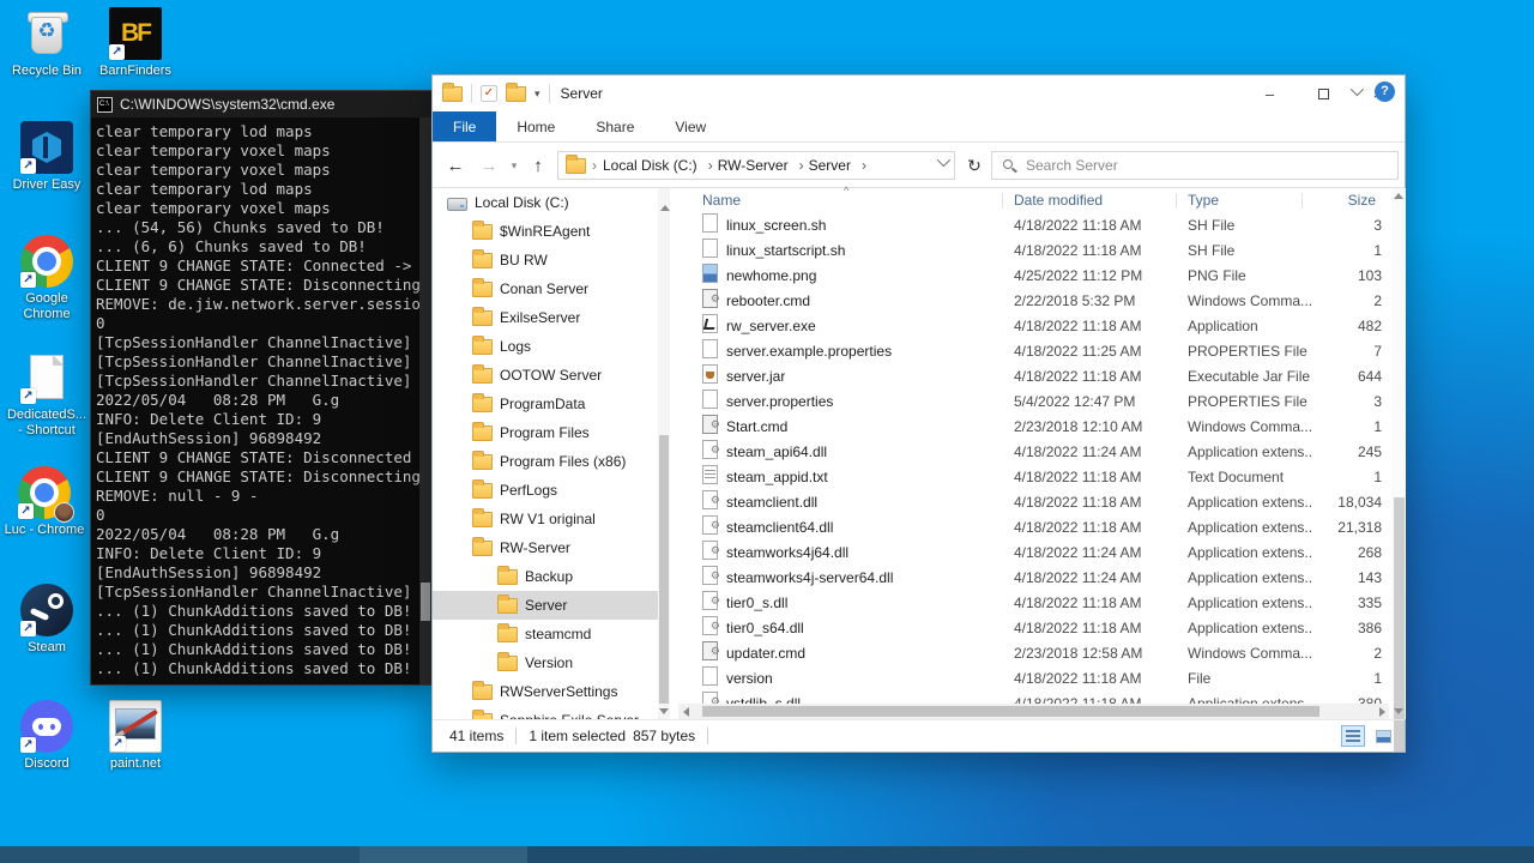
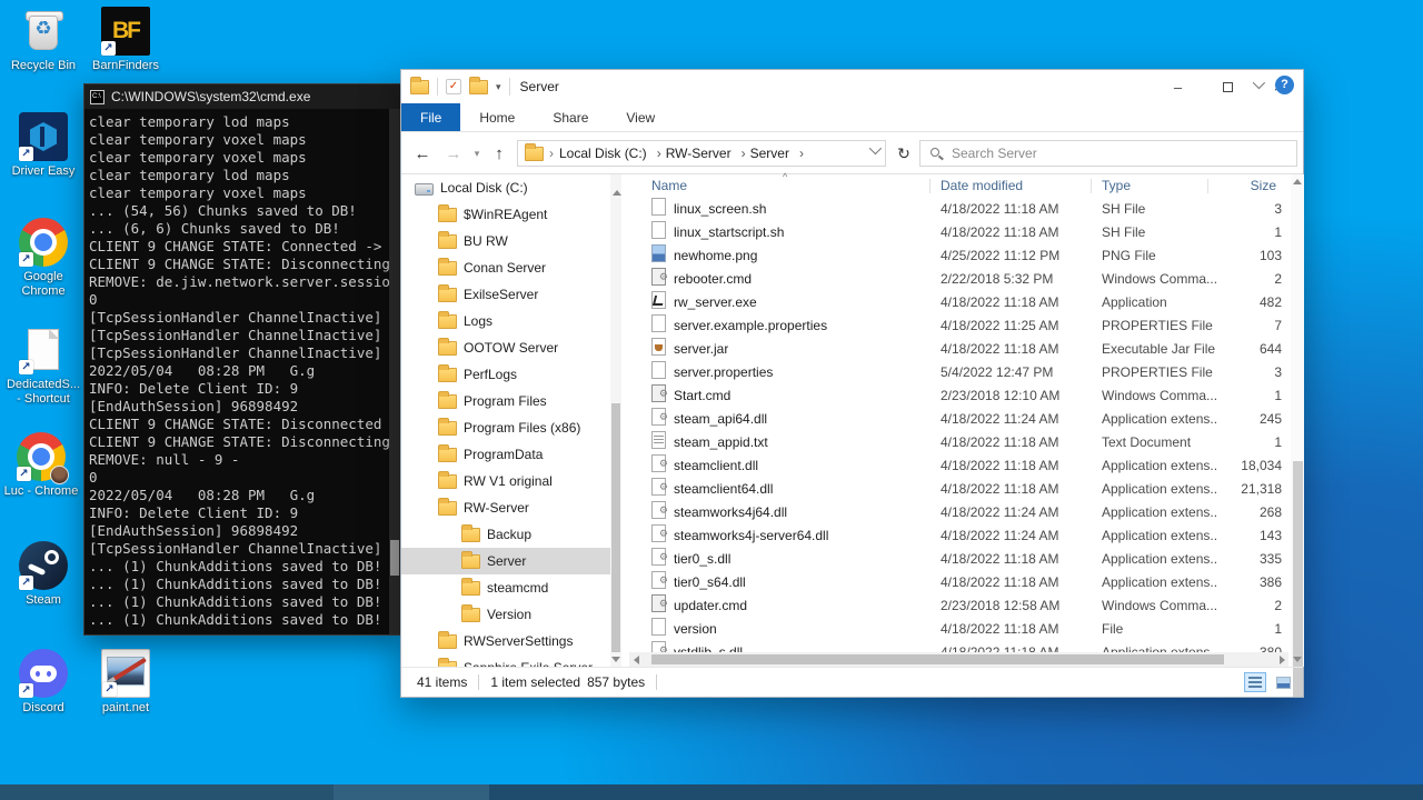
  Recycle Bin
  BF
  BarnFinders
  Driver Easy
  Google Chrome
  DedicatedS... - Shortcut
  Luc - Chrome
  Steam
  Discord
  paint.net
  C:\WINDOWS\system32\cmd.exe
  clear temporary lod maps
  clear temporary voxel maps
  clear temporary voxel maps
  clear temporary lod maps
  clear temporary voxel maps
  ... (54, 56) Chunks saved to DB!
  ... (6, 6) Chunks saved to DB!
  CLIENT 9 CHANGE STATE: Connected ->
  CLIENT 9 CHANGE STATE: Disconnecting
  REMOVE: de.jiw.network.server.sessio
  0
  [TcpSessionHandler ChannelInactive]
  [TcpSessionHandler ChannelInactive]
  [TcpSessionHandler ChannelInactive]
  2022/05/04 08:28 PM G.g
  INFO: Delete Client ID: 9
  [EndAuthSession] 96898492
  CLIENT 9 CHANGE STATE: Disconnected
  CLIENT 9 CHANGE STATE: Disconnecting
  REMOVE: null - 9 -
  0
  2022/05/04 08:28 PM G.g
  INFO: Delete Client ID: 9
  [EndAuthSession] 96898492
  [TcpSessionHandler ChannelInactive]
  ... (1) ChunkAdditions saved to DB!
  ... (1) ChunkAdditions saved to DB!
  ... (1) ChunkAdditions saved to DB!
  ... (1) ChunkAdditions saved to DB!
  ✓
  ▾
  Server
  –
  File
  Home
  Share
  View
  ?
  ←
  →
  ▾
  ↑
  ›
  Local Disk (C:)
  RW-Server
  Server
  ↻
  Search Server
  Local Disk (C:)
  $WinREAgent
  BU RW
  Conan Server
  ExilseServer
  Logs
  OOTOW Server
- ProgramData
+ PerfLogs
  Program Files
  Program Files (x86)
- PerfLogs
+ ProgramData
  RW V1 original
  RW-Server
  Backup
  Server
  steamcmd
  Version
  RWServerSettings
  ^
  Name
  Date modified
  Type
  Size
  linux_screen.sh
  4/18/2022 11:18 AM
  SH File
  3
  linux_startscript.sh
  4/18/2022 11:18 AM
  SH File
  1
  newhome.png
  4/25/2022 11:12 PM
  PNG File
  103
  rebooter.cmd
  2/22/2018 5:32 PM
  Windows Comma...
  2
  rw_server.exe
  4/18/2022 11:18 AM
  Application
  482
  server.example.properties
  4/18/2022 11:25 AM
  PROPERTIES File
  7
  server.jar
  4/18/2022 11:18 AM
  Executable Jar File
  644
  server.properties
  5/4/2022 12:47 PM
  PROPERTIES File
  3
  Start.cmd
  2/23/2018 12:10 AM
  Windows Comma...
  1
  steam_api64.dll
  4/18/2022 11:24 AM
  Application extens..
  245
  steam_appid.txt
  4/18/2022 11:18 AM
  Text Document
  1
  steamclient.dll
  4/18/2022 11:18 AM
  Application extens..
  18,034
  steamclient64.dll
  4/18/2022 11:18 AM
  Application extens..
  21,318
  steamworks4j64.dll
  4/18/2022 11:24 AM
  Application extens..
  268
  steamworks4j-server64.dll
  4/18/2022 11:24 AM
  Application extens..
  143
  tier0_s.dll
  4/18/2022 11:18 AM
  Application extens..
  335
  tier0_s64.dll
  4/18/2022 11:18 AM
  Application extens..
  386
  updater.cmd
  2/23/2018 12:58 AM
  Windows Comma...
  2
  version
  4/18/2022 11:18 AM
  File
  1
  41 items
  1 item selected
  857 bytes
